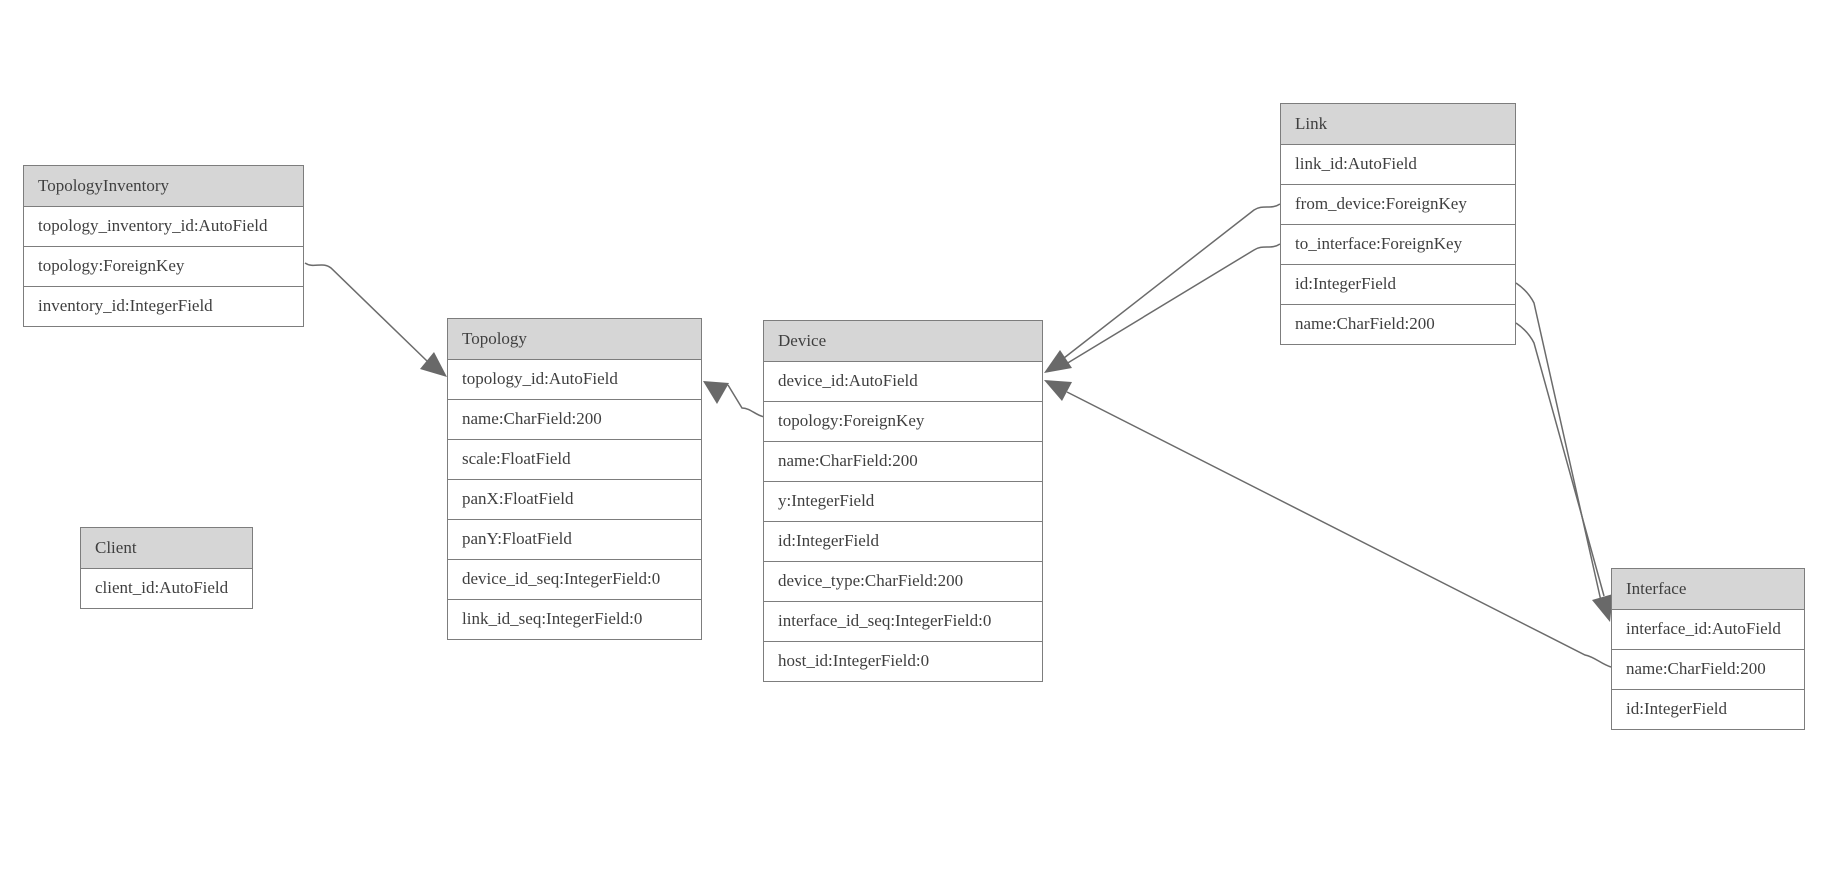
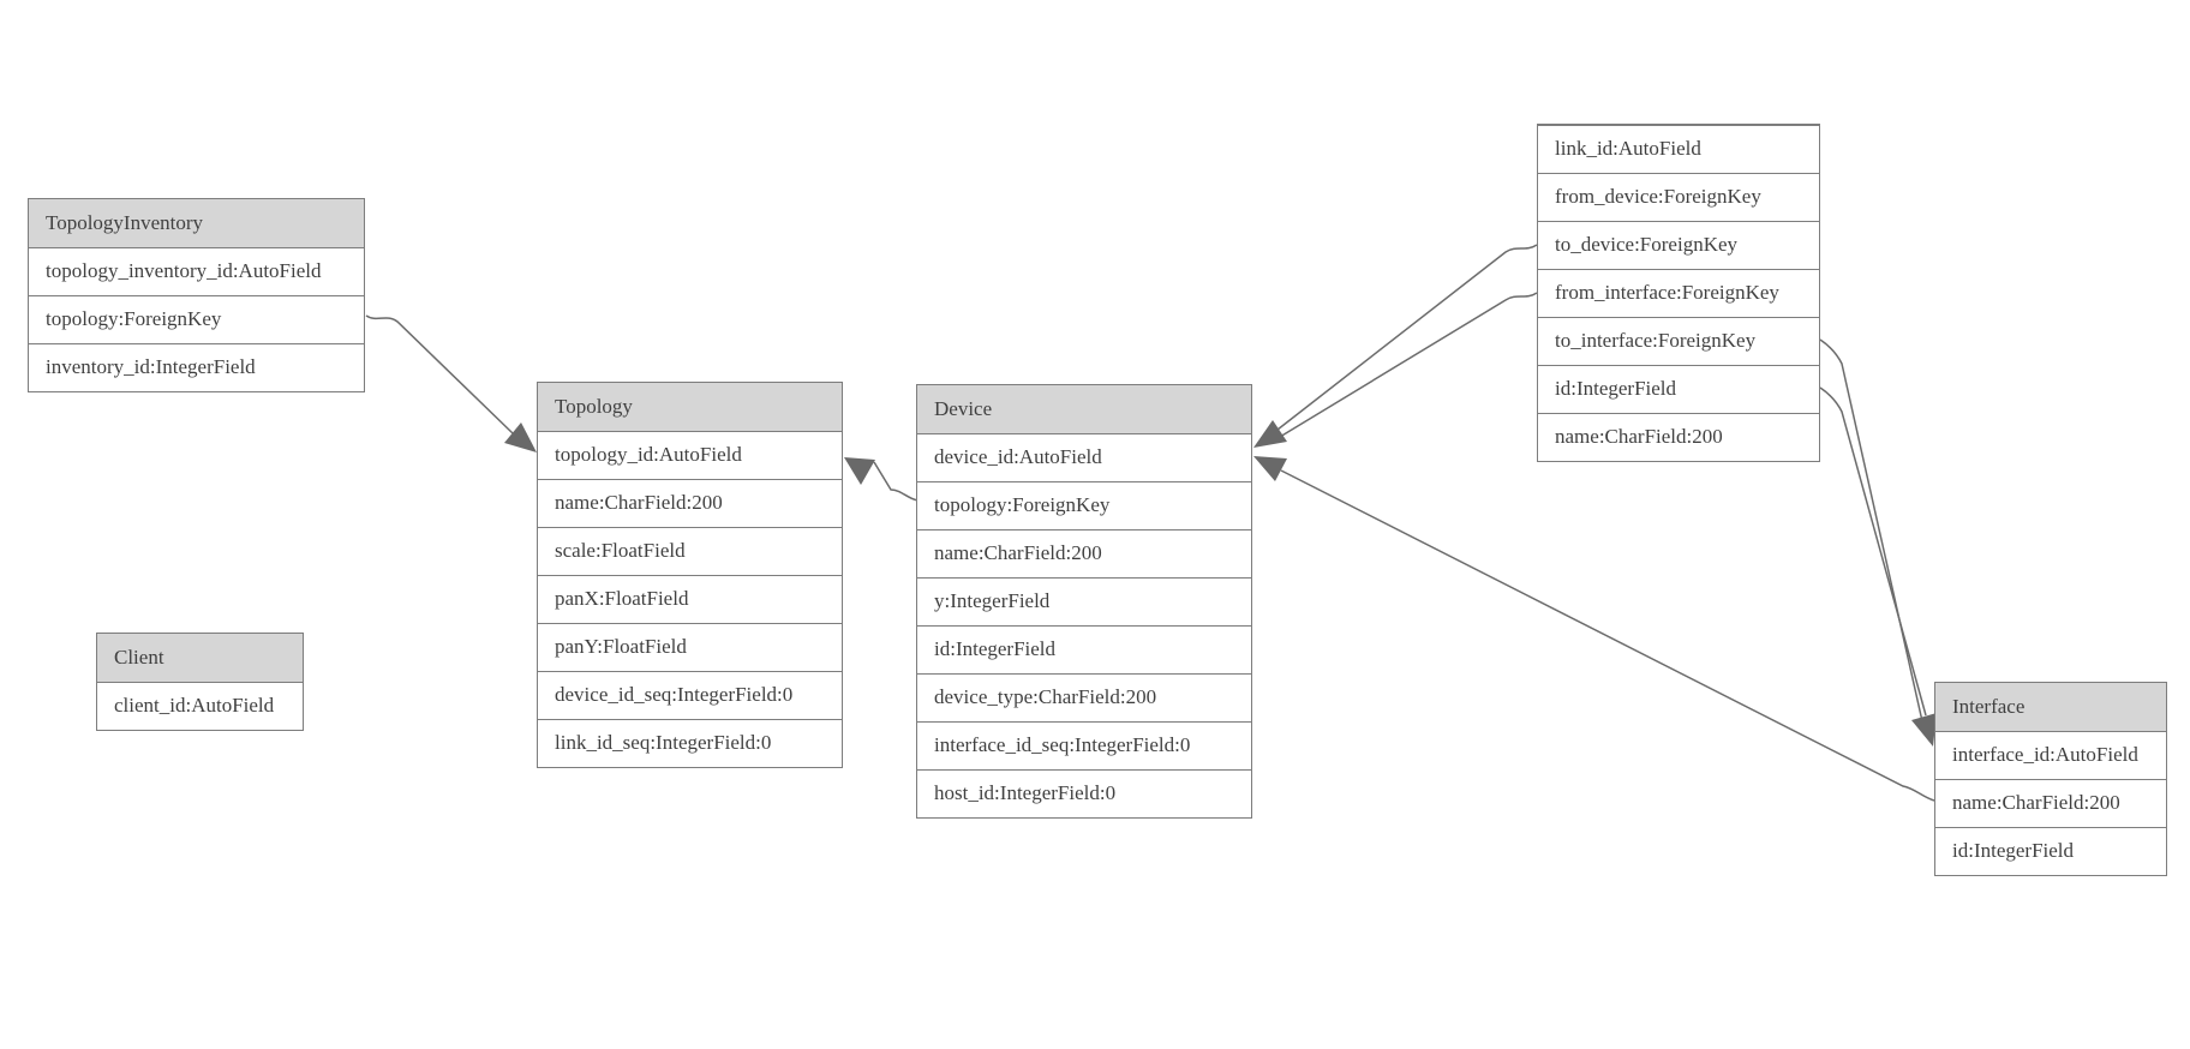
  TopologyInventory
  topology_inventory_id:AutoField
  topology:ForeignKey
  inventory_id:IntegerField
  Topology
  topology_id:AutoField
  name:CharField:200
  scale:FloatField
  panX:FloatField
  panY:FloatField
  device_id_seq:IntegerField:0
  link_id_seq:IntegerField:0
  Client
  client_id:AutoField
  Device
  device_id:AutoField
  topology:ForeignKey
  name:CharField:200
  y:IntegerField
  id:IntegerField
  device_type:CharField:200
  interface_id_seq:IntegerField:0
  host_id:IntegerField:0
- Link
  link_id:AutoField
  from_device:ForeignKey
+ to_device:ForeignKey
+ from_interface:ForeignKey
  to_interface:ForeignKey
  id:IntegerField
  name:CharField:200
  Interface
  interface_id:AutoField
  name:CharField:200
  id:IntegerField
